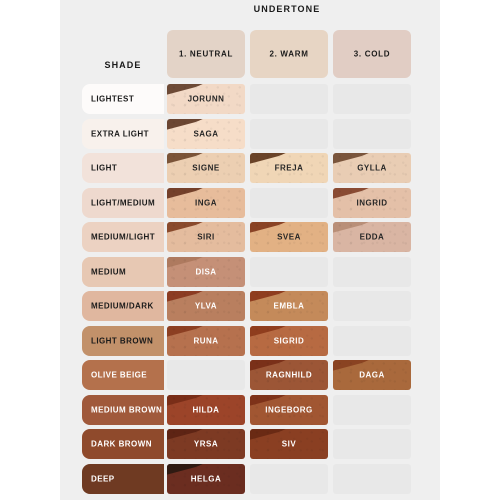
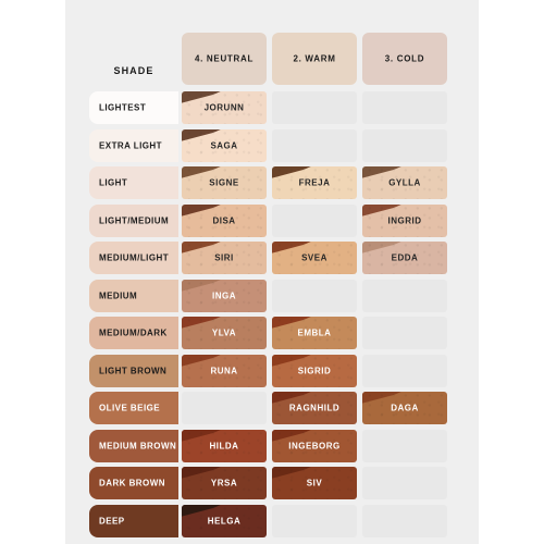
- UNDERTONE
  SHADE
- 1. NEUTRAL
+ 4. NEUTRAL
  2. WARM
  3. COLD
  LIGHTEST
  JORUNN
  EXTRA LIGHT
  SAGA
  LIGHT
  SIGNE
  FREJA
  GYLLA
  LIGHT/MEDIUM
- INGA
+ DISA
  INGRID
  MEDIUM/LIGHT
  SIRI
  SVEA
  EDDA
  MEDIUM
- DISA
+ INGA
  MEDIUM/DARK
  YLVA
  EMBLA
  LIGHT BROWN
  RUNA
  SIGRID
  OLIVE BEIGE
  RAGNHILD
  DAGA
  MEDIUM BROWN
  HILDA
  INGEBORG
  DARK BROWN
  YRSA
  SIV
  DEEP
  HELGA
